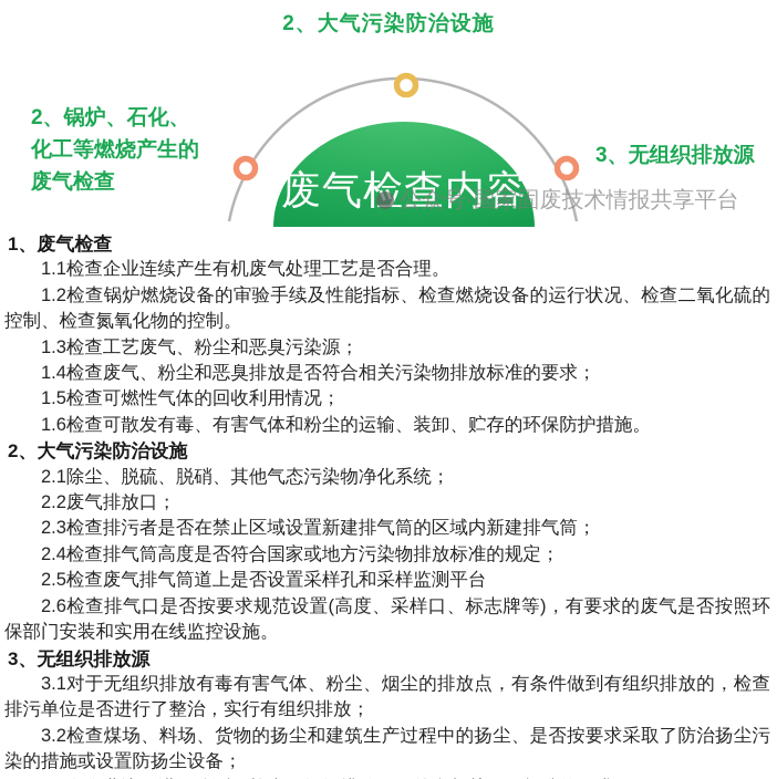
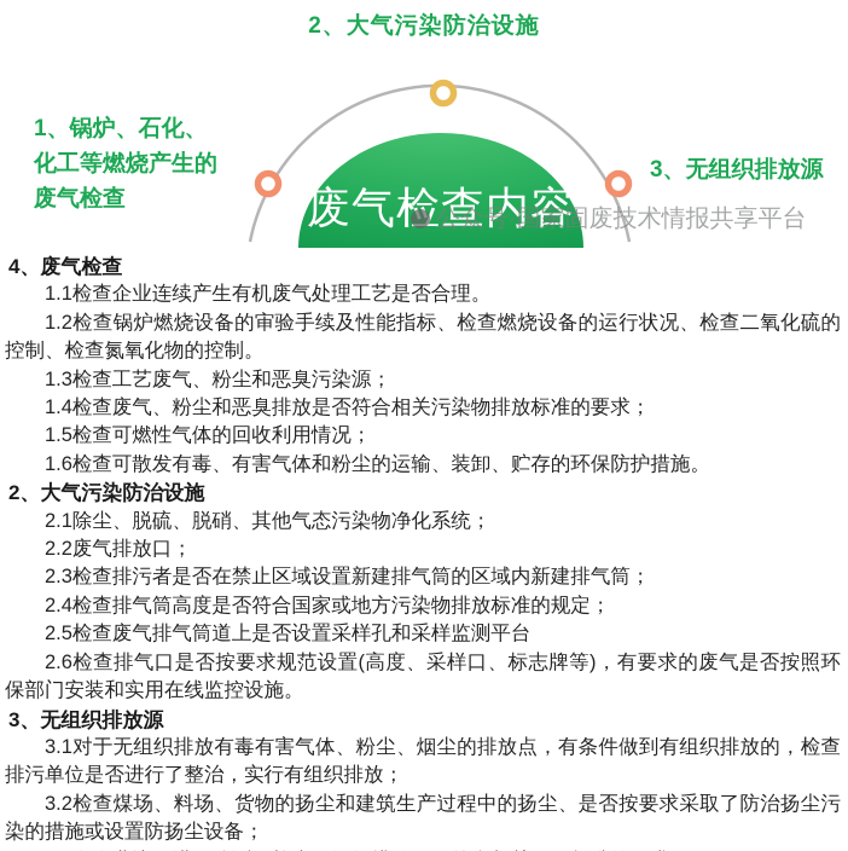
  废气检查内容
  2、大气污染防治设施
- 2、锅炉、石化、化工等燃烧产生的废气检查
+ 1、锅炉、石化、化工等燃烧产生的废气检查
  3、无组织排放源
  公众号·国家固废技术情报共享平台
- 1、废气检查
+ 4、废气检查
  1.1检查企业连续产生有机废气处理工艺是否合理。
  1.2检查锅炉燃烧设备的审验手续及性能指标、检查燃烧设备的运行状况、检查二氧化硫的控制、检查氮氧化物的控制。
  1.3检查工艺废气、粉尘和恶臭污染源；
  1.4检查废气、粉尘和恶臭排放是否符合相关污染物排放标准的要求；
  1.5检查可燃性气体的回收利用情况；
  1.6检查可散发有毒、有害气体和粉尘的运输、装卸、贮存的环保防护措施。
  2、大气污染防治设施
  2.1除尘、脱硫、脱硝、其他气态污染物净化系统；
  2.2废气排放口；
  2.3检查排污者是否在禁止区域设置新建排气筒的区域内新建排气筒；
  2.4检查排气筒高度是否符合国家或地方污染物排放标准的规定；
  2.5检查废气排气筒道上是否设置采样孔和采样监测平台
  2.6检查排气口是否按要求规范设置(高度、采样口、标志牌等)，有要求的废气是否按照环保部门安装和实用在线监控设施。
  3、无组织排放源
  3.1对于无组织排放有毒有害气体、粉尘、烟尘的排放点，有条件做到有组织排放的，检查排污单位是否进行了整治，实行有组织排放；
  3.2检查煤场、料场、货物的扬尘和建筑生产过程中的扬尘、是否按要求采取了防治扬尘污染的措施或设置防扬尘设备；
